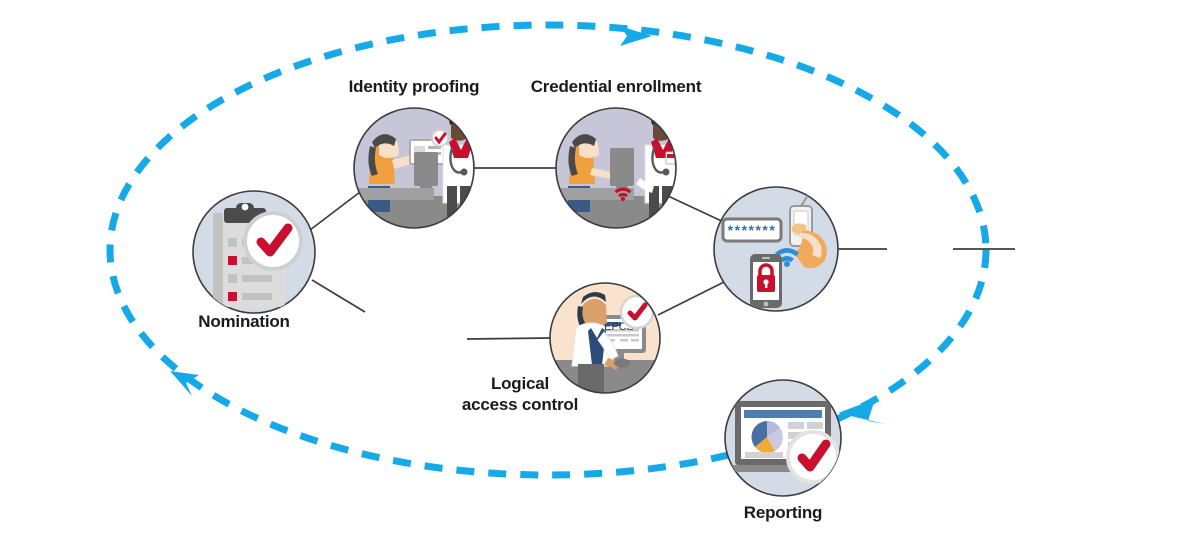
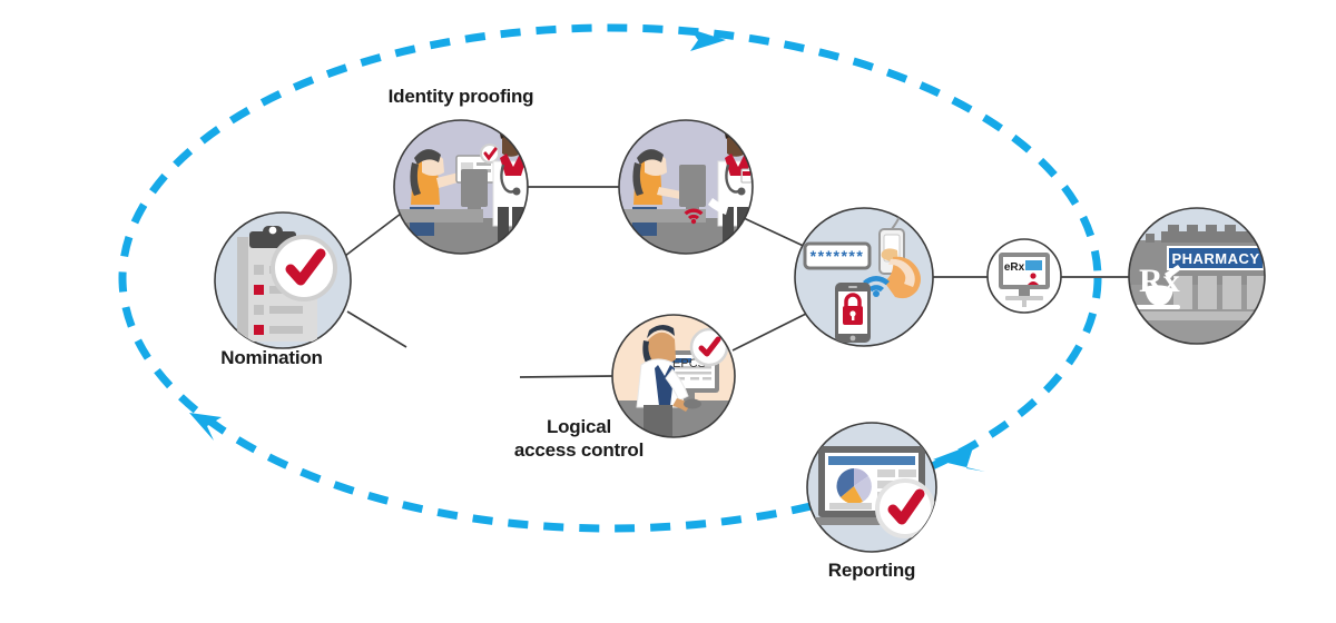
  EPC
  *******
+ eRx
+ PHARMACY
+ Rx
  Nomination
  Identity proofing
- Credential enrollment
  Logical
  access control
  Reporting
